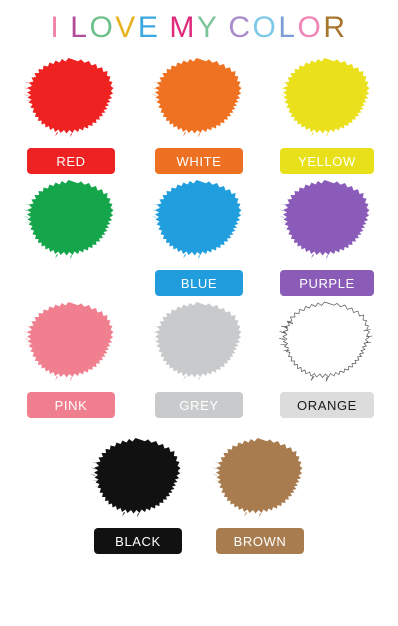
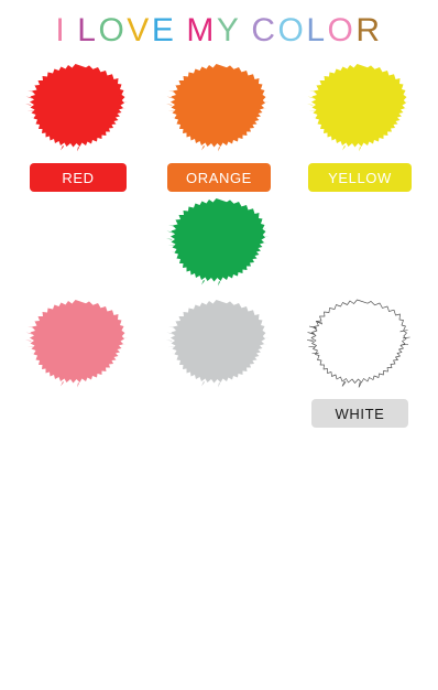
  I LOVE MY COLOR
  RED
- WHITE
+ ORANGE
  YELLOW
- BLUE
- PURPLE
- PINK
- GREY
- ORANGE
+ WHITE
- BLACK
- BROWN
